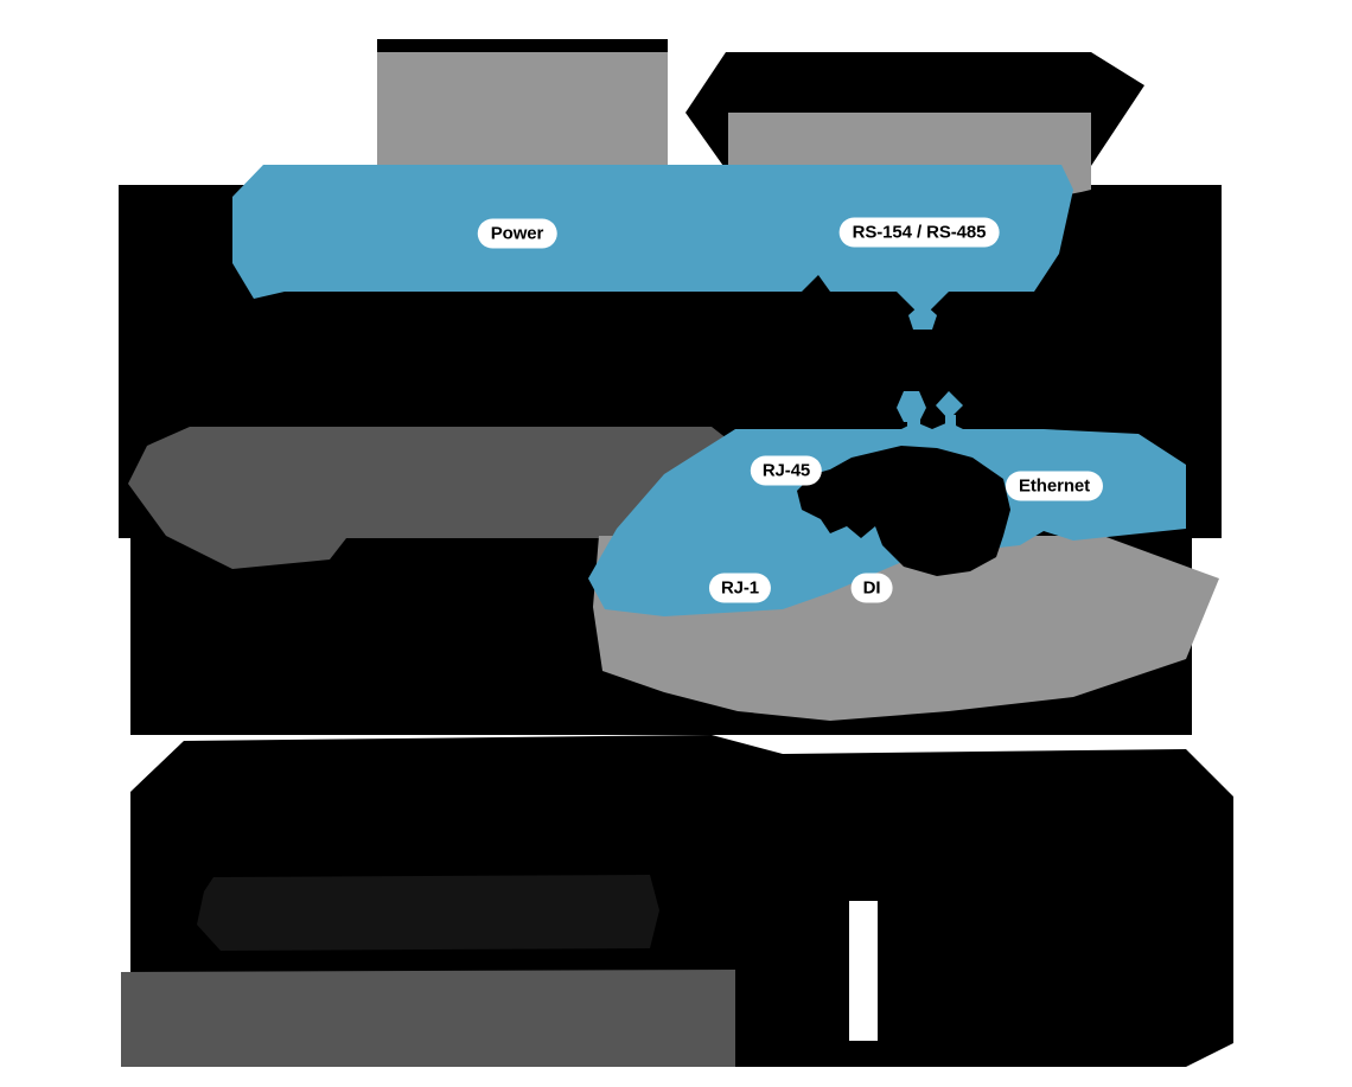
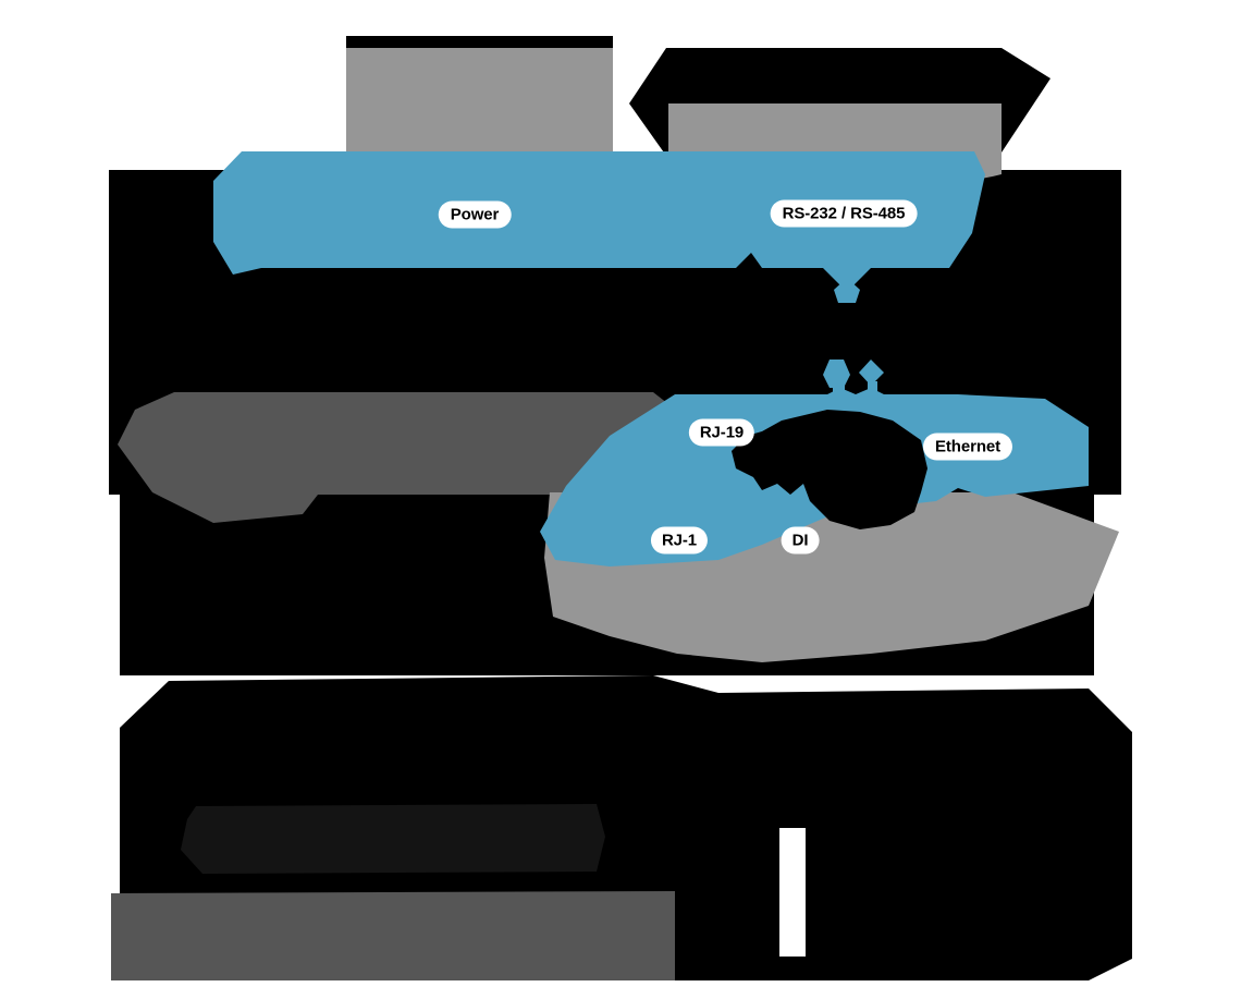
  Power
- RS-154 / RS-485
+ RS-232 / RS-485
- RJ-45
+ RJ-19
  Ethernet
  RJ-1
  DI
